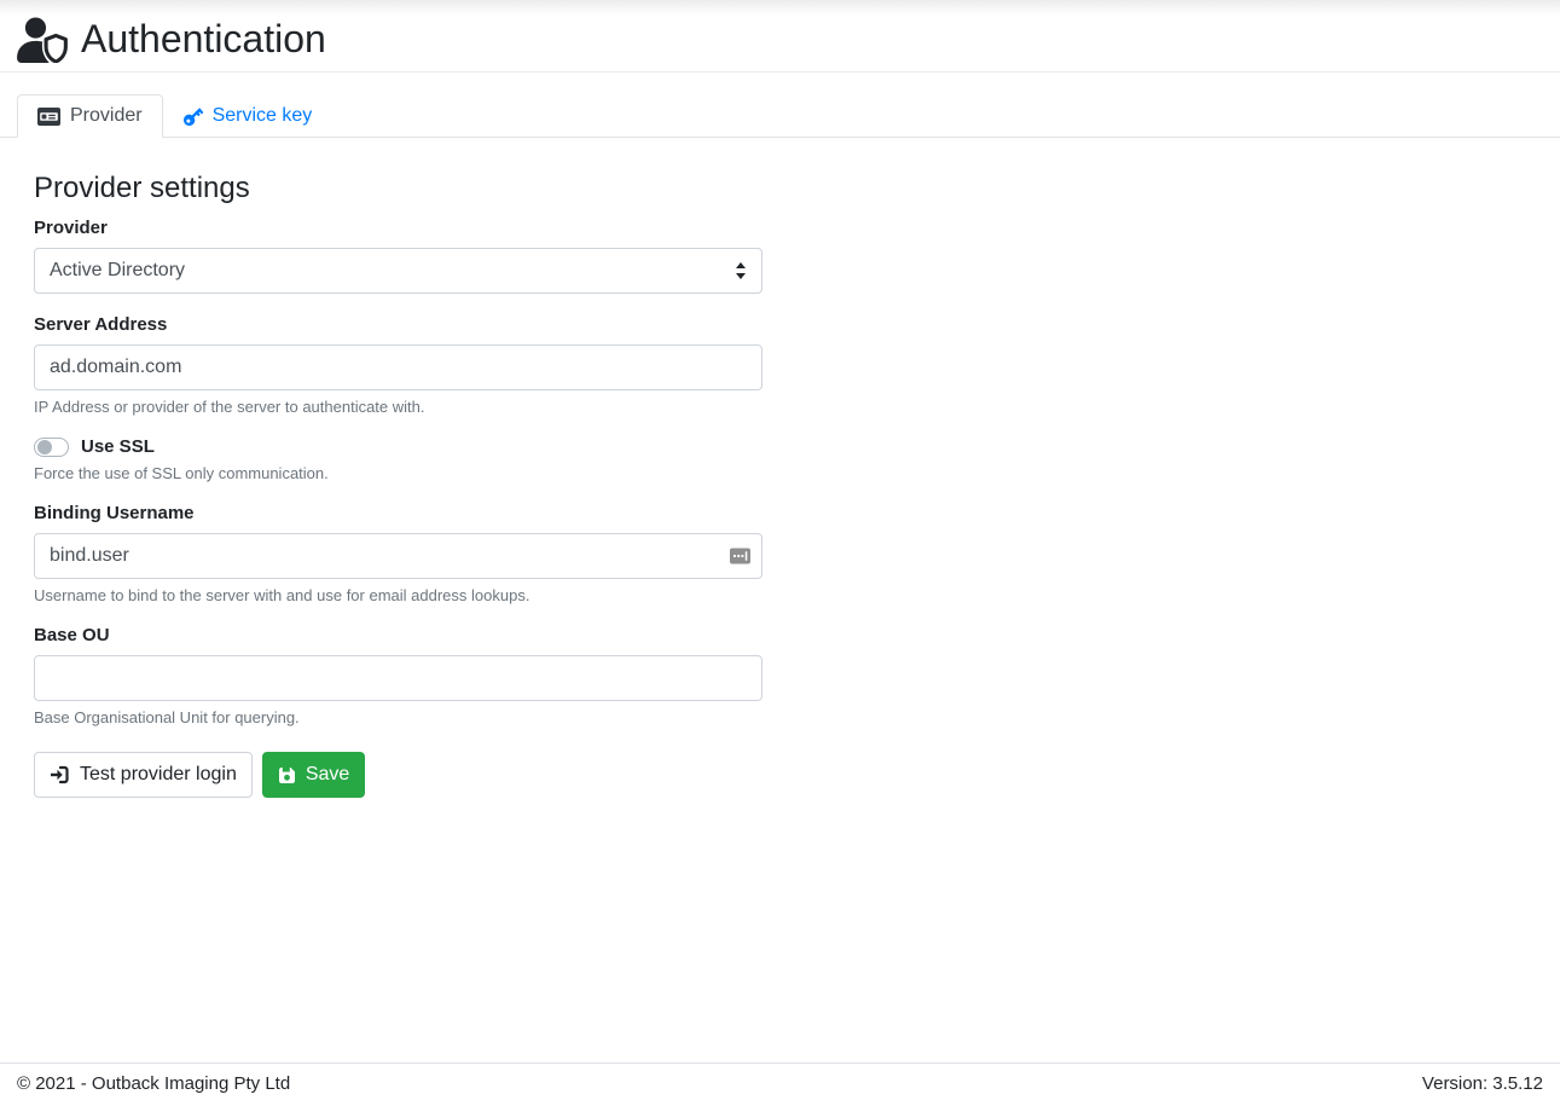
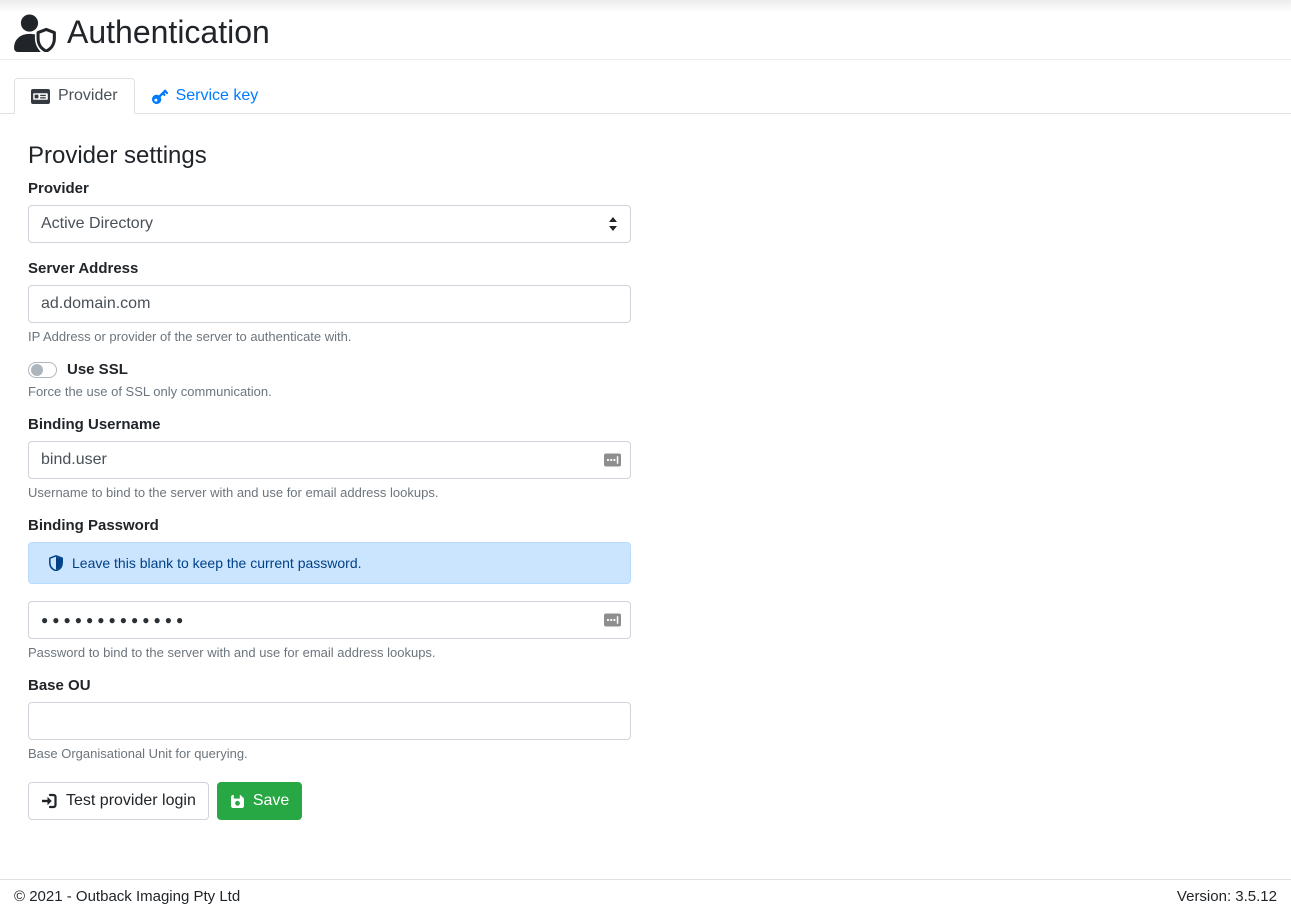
  Authentication
  Provider
  Service key
  Provider settings
  Provider
  Active Directory
  Server Address
  ad.domain.com
  IP Address or provider of the server to authenticate with.
  Use SSL
  Force the use of SSL only communication.
  Binding Username
  bind.user
  Username to bind to the server with and use for email address lookups.
+ Binding Password
+ Leave this blank to keep the current password.
+ ●●●●●●●●●●●●●
+ Password to bind to the server with and use for email address lookups.
  Base OU
  Base Organisational Unit for querying.
  Test provider login
  Save
  © 2021 - Outback Imaging Pty Ltd
  Version: 3.5.12
